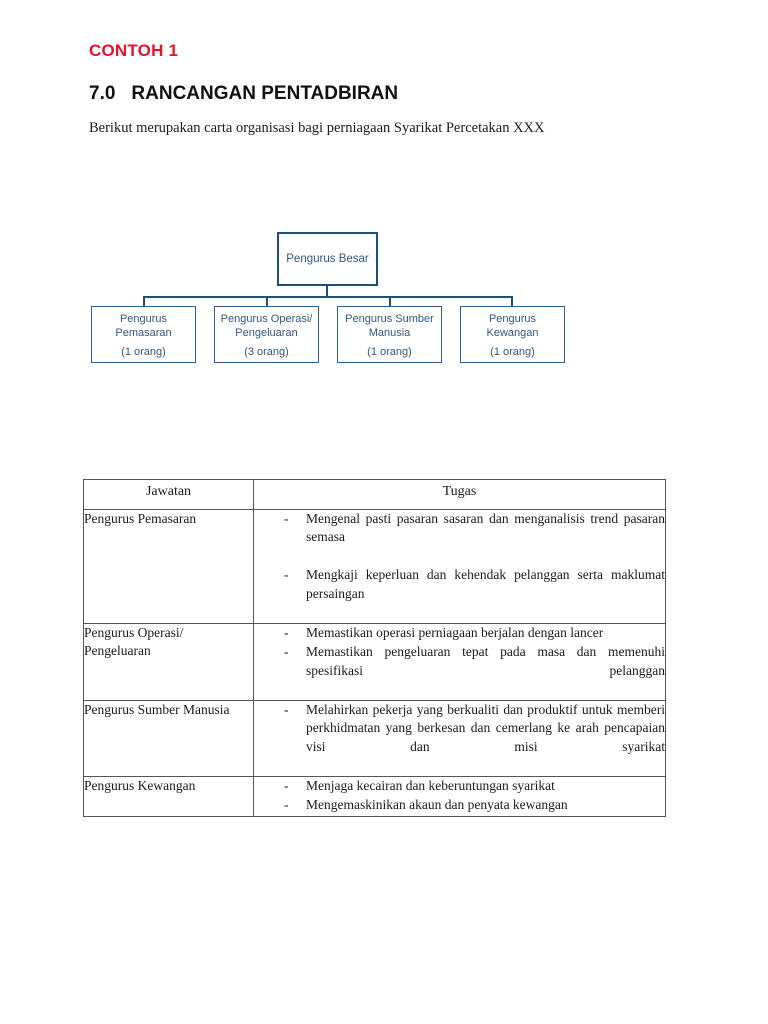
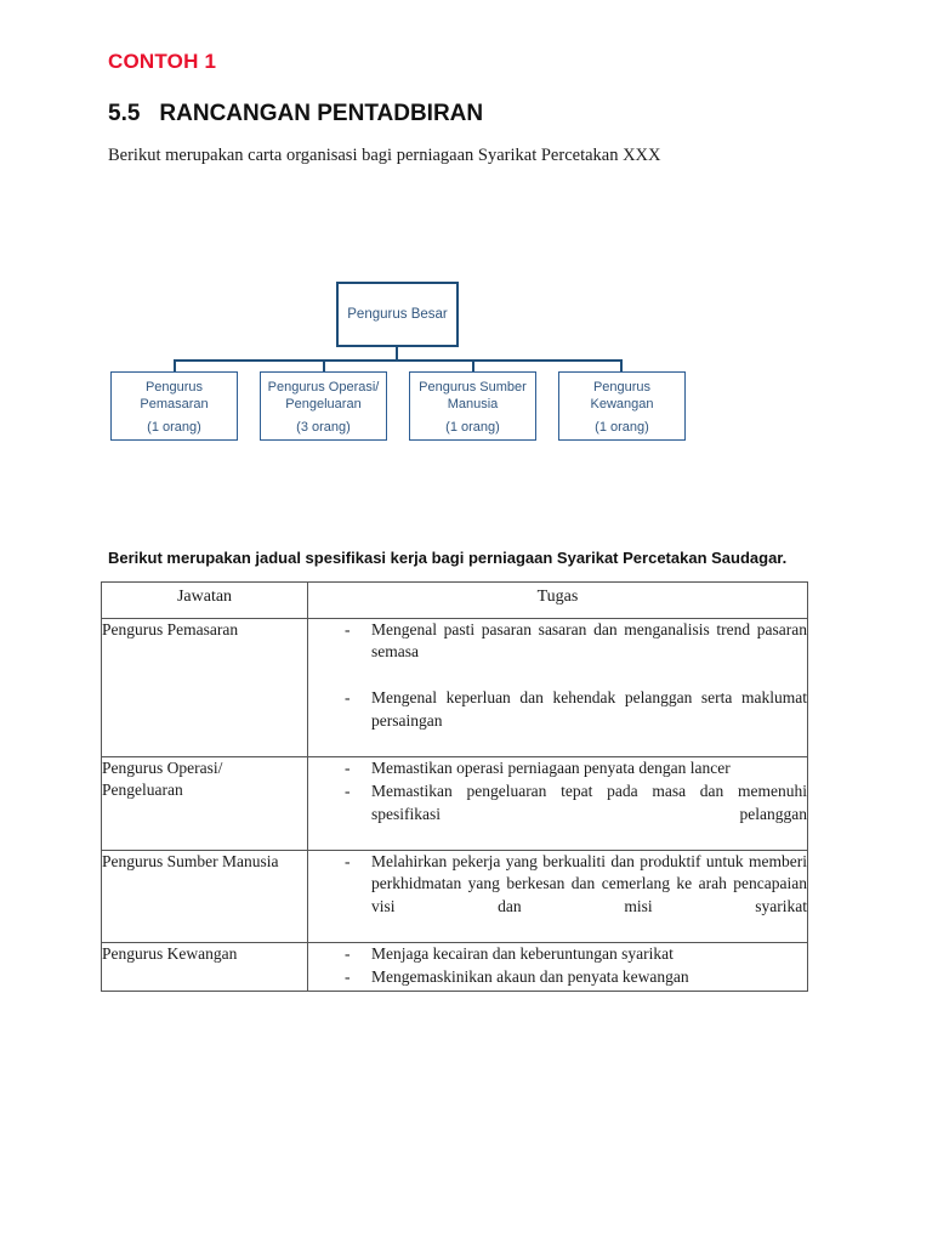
  CONTOH 1
- 7.0 RANCANGAN PENTADBIRAN
+ 5.5 RANCANGAN PENTADBIRAN
  Berikut merupakan carta organisasi bagi perniagaan Syarikat Percetakan XXX
  Pengurus Besar
  Pengurus
  Pemasaran
  (1 orang)
  Pengurus Operasi/
  Pengeluaran
  (3 orang)
  Pengurus Sumber
  Manusia
  (1 orang)
  Pengurus
  Kewangan
  (1 orang)
+ Berikut merupakan jadual spesifikasi kerja bagi perniagaan Syarikat Percetakan Saudagar.
  Jawatan	Tugas
- Pengurus Pemasaran	- Mengenal pasti pasaran sasaran dan menganalisis trend pasaran semasa - Mengkaji keperluan dan kehendak pelanggan serta maklumat persaingan
+ Pengurus Pemasaran	- Mengenal pasti pasaran sasaran dan menganalisis trend pasaran semasa - Mengenal keperluan dan kehendak pelanggan serta maklumat persaingan
- Pengurus Operasi/ Pengeluaran	- Memastikan operasi perniagaan berjalan dengan lancer - Memastikan pengeluaran tepat pada masa dan memenuhi spesifikasi pelanggan
+ Pengurus Operasi/ Pengeluaran	- Memastikan operasi perniagaan penyata dengan lancer - Memastikan pengeluaran tepat pada masa dan memenuhi spesifikasi pelanggan
  Pengurus Sumber Manusia	- Melahirkan pekerja yang berkualiti dan produktif untuk memberi perkhidmatan yang berkesan dan cemerlang ke arah pencapaian visi dan misi syarikat
  Pengurus Kewangan	- Menjaga kecairan dan keberuntungan syarikat - Mengemaskinikan akaun dan penyata kewangan
